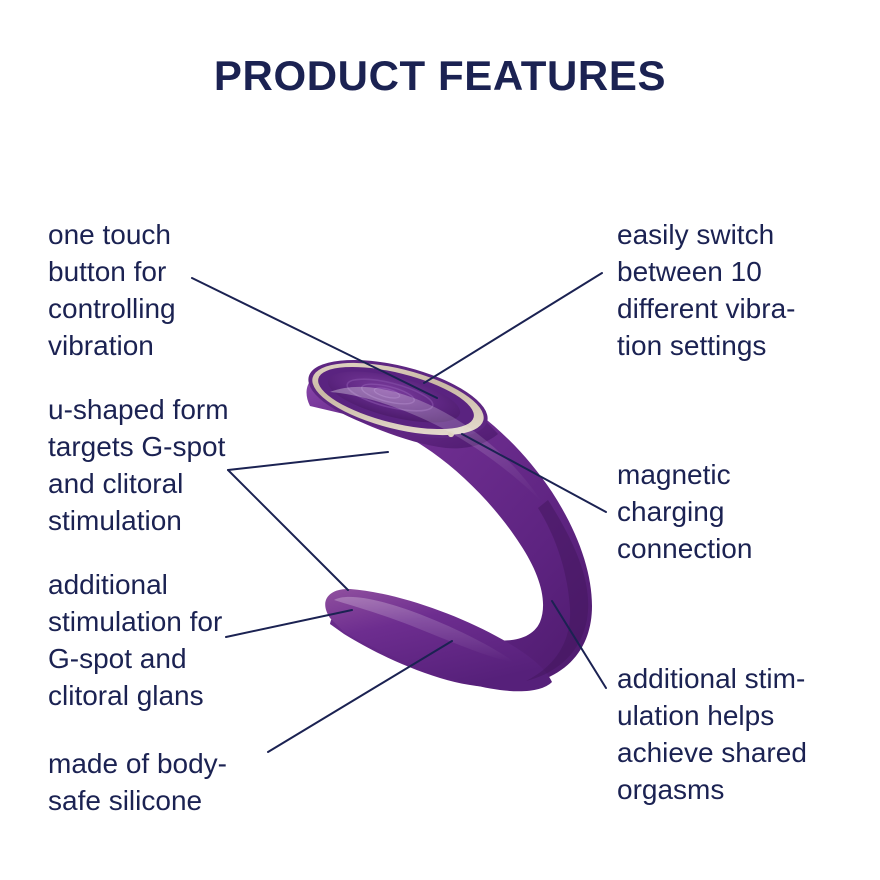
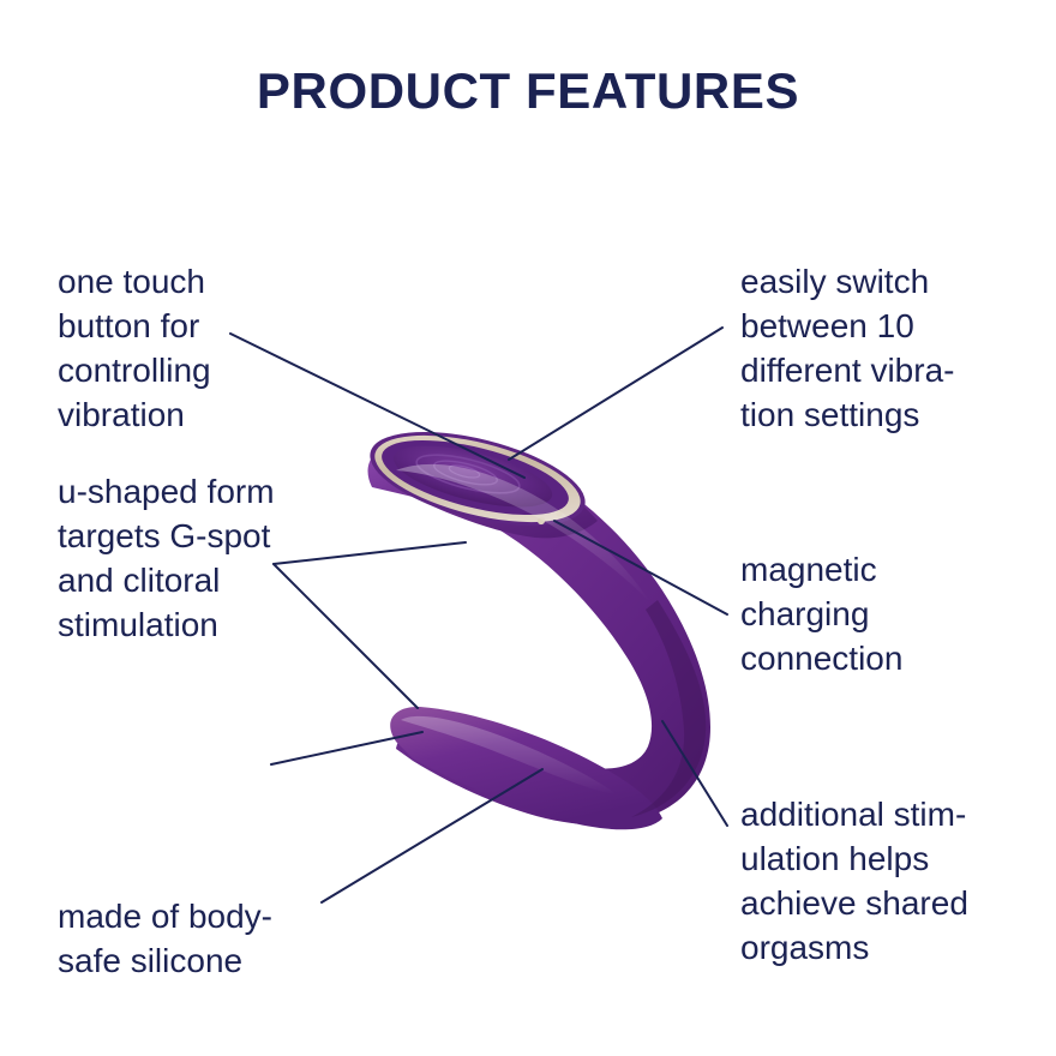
  PRODUCT FEATURES
  one touch
  button for
  controlling
  vibration
  u-shaped form
  targets G-spot
  and clitoral
  stimulation
- additional
- stimulation for
- G-spot and
- clitoral glans
  made of body-
  safe silicone
  easily switch
  between 10
  different vibra-
  tion settings
  magnetic
  charging
  connection
  additional stim-
  ulation helps
  achieve shared
  orgasms
